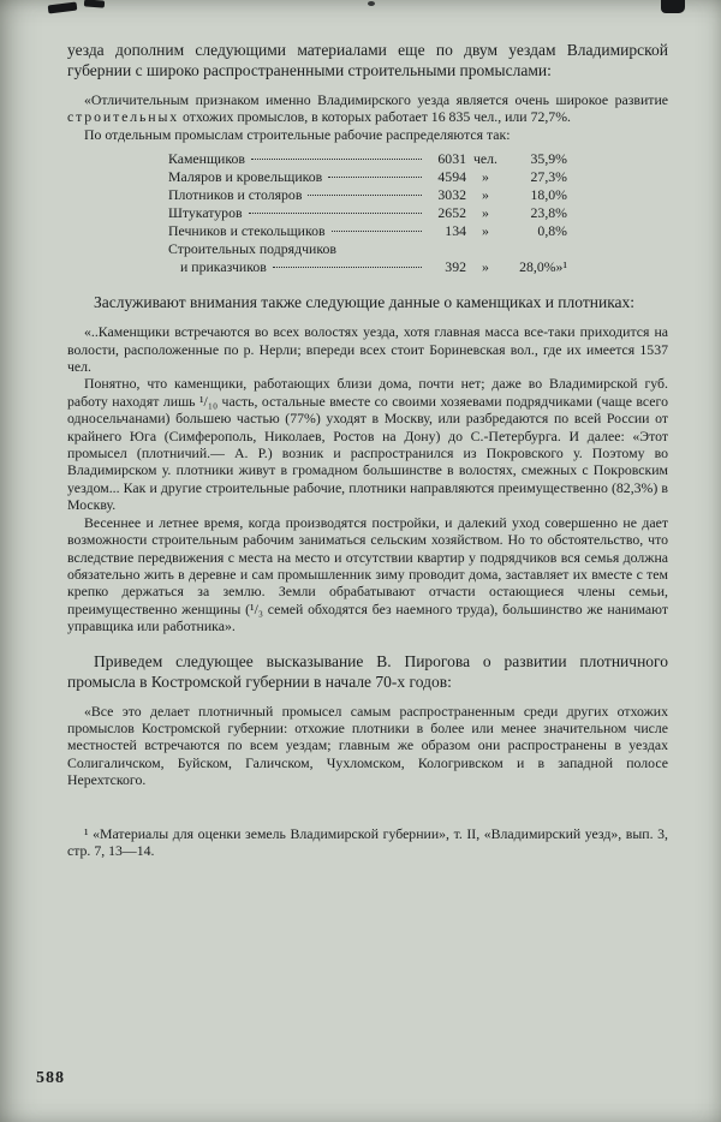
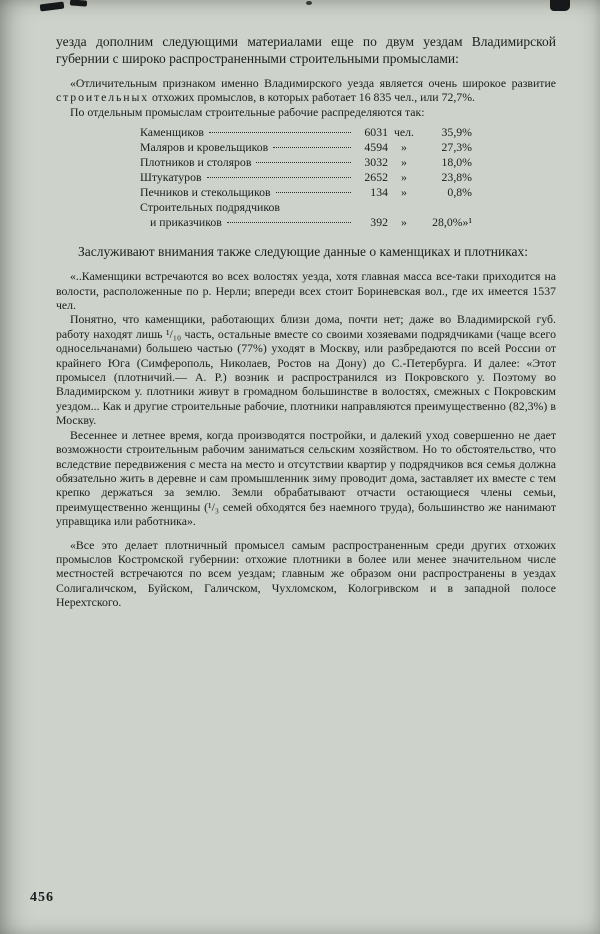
  уезда дополним следующими материалами еще по двум уездам Владимирской губернии с широко распространенными строительными промыслами:
  «Отличительным признаком именно Владимирского уезда является очень широкое развитие строительных отхожих промыслов, в которых работает 16 835 чел., или 72,7%.
  По отдельным промыслам строительные рабочие распределяются так:
  Каменщиков
  6031
  чел.
  35,9%
  Маляров и кровельщиков
  4594
  »
  27,3%
  Плотников и столяров
  3032
  »
  18,0%
  Штукатуров
  2652
  »
  23,8%
  Печников и стекольщиков
  134
  »
  0,8%
  Строительных подрядчиков
  и приказчиков
  392
  »
  28,0%»¹
  Заслуживают внимания также следующие данные о каменщиках и плотниках:
  «..Каменщики встречаются во всех волостях уезда, хотя главная масса все-таки приходится на волости, расположенные по р. Нерли; впереди всех стоит Бориневская вол., где их имеется 1537 чел.
  Понятно, что каменщики, работающих близи дома, почти нет; даже во Владимирской губ. работу находят лишь ¹/₁₀ часть, остальные вместе со своими хозяевами подрядчиками (чаще всего односельчанами) большею частью (77%) уходят в Москву, или разбредаются по всей России от крайнего Юга (Симферополь, Николаев, Ростов на Дону) до С.-Петербурга. И далее: «Этот промысел (плотничий.— А. Р.) возник и распространился из Покровского у. Поэтому во Владимирском у. плотники живут в громадном большинстве в волостях, смежных с Покровским уездом... Как и другие строительные рабочие, плотники направляются преимущественно (82,3%) в Москву.
  Весеннее и летнее время, когда производятся постройки, и далекий уход совершенно не дает возможности строительным рабочим заниматься сельским хозяйством. Но то обстоятельство, что вследствие передвижения с места на место и отсутствии квартир у подрядчиков вся семья должна обязательно жить в деревне и сам промышленник зиму проводит дома, заставляет их вместе с тем крепко держаться за землю. Земли обрабатывают отчасти остающиеся члены семьи, преимущественно женщины (¹/₃ семей обходятся без наемного труда), большинство же нанимают управщика или работника».
- Приведем следующее высказывание В. Пирогова о развитии плотничного промысла в Костромской губернии в начале 70-х годов:
  «Все это делает плотничный промысел самым распространенным среди других отхожих промыслов Костромской губернии: отхожие плотники в более или менее значительном числе местностей встречаются по всем уездам; главным же образом они распространены в уездах Солигаличском, Буйском, Галичском, Чухломском, Кологривском и в западной полосе Нерехтского.
- ¹ «Материалы для оценки земель Владимирской губернии», т. II, «Владимирский уезд», вып. 3, стр. 7, 13—14.
- 588
+ 456
